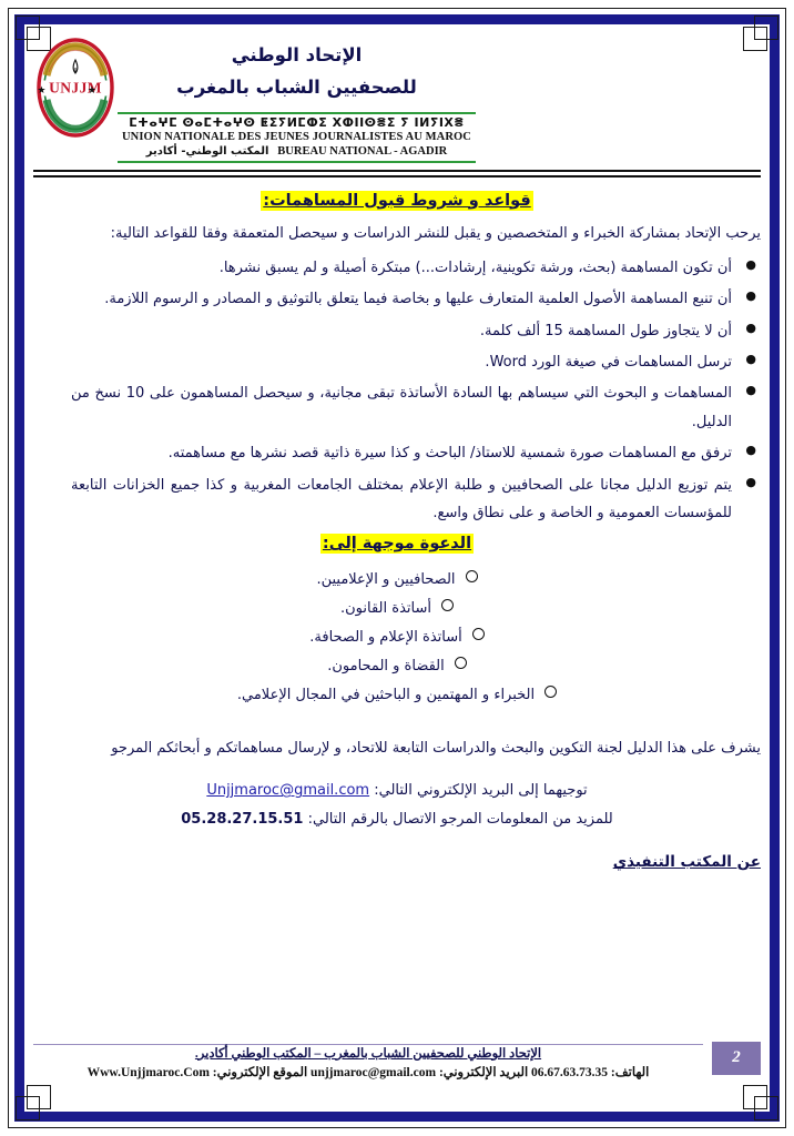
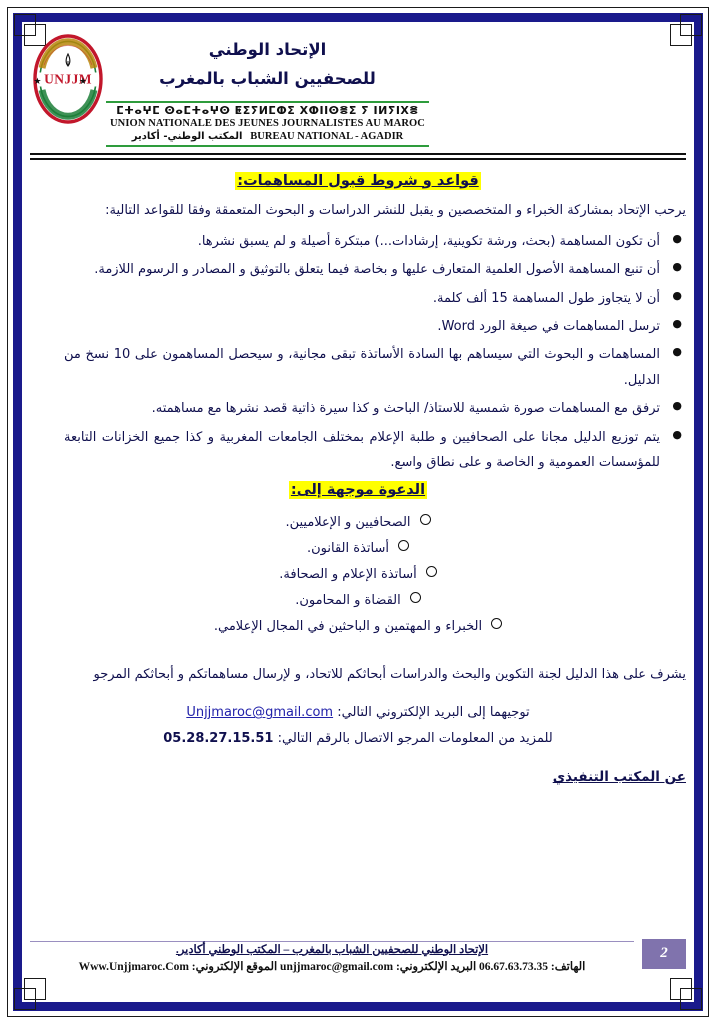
  UNJJM
  ★
  ★
  الإتحاد الوطني
  للصحفيين الشباب بالمغرب
  ⵎⵜⴰⵖⵎ ⵙⴰⵎⵜⴰⵖⵙ ⵟⵉⵢⵍⵎⵀⵉ ⵝⵀⵏⵏⵙⴻⵉ ⵢ ⵏⵍⵢⵏⵝⴻ
  UNION NATIONALE DES JEUNES JOURNALISTES AU MAROC
  المكتب الوطني- أكادير BUREAU NATIONAL - AGADIR
  قواعد و شروط قبول المساهمات:
- يرحب الإتحاد بمشاركة الخبراء و المتخصصين و يقبل للنشر الدراسات و سيحصل المتعمقة وفقا للقواعد التالية:
+ يرحب الإتحاد بمشاركة الخبراء و المتخصصين و يقبل للنشر الدراسات و البحوث المتعمقة وفقا للقواعد التالية:
  أن تكون المساهمة (بحث، ورشة تكوينية، إرشادات...) مبتكرة أصيلة و لم يسبق نشرها.
  أن تنبع المساهمة الأصول العلمية المتعارف عليها و بخاصة فيما يتعلق بالتوثيق و المصادر و الرسوم اللازمة.
  أن لا يتجاوز طول المساهمة 15 ألف كلمة.
  ترسل المساهمات في صيغة الورد Word.
  المساهمات و البحوث التي سيساهم بها السادة الأساتذة تبقى مجانية، و سيحصل المساهمون على 10 نسخ من الدليل.
  ترفق مع المساهمات صورة شمسية للاستاذ/ الباحث و كذا سيرة ذاتية قصد نشرها مع مساهمته.
  يتم توزيع الدليل مجانا على الصحافيين و طلبة الإعلام بمختلف الجامعات المغربية و كذا جميع الخزانات التابعة للمؤسسات العمومية و الخاصة و على نطاق واسع.
  الدعوة موجهة إلى:
  الصحافيين و الإعلاميين.
  أساتذة القانون.
  أساتذة الإعلام و الصحافة.
  القضاة و المحامون.
  الخبراء و المهتمين و الباحثين في المجال الإعلامي.
- يشرف على هذا الدليل لجنة التكوين والبحث والدراسات التابعة للاتحاد، و لإرسال مساهماتكم و أبحاثكم المرجو
+ يشرف على هذا الدليل لجنة التكوين والبحث والدراسات أبحاثكم للاتحاد، و لإرسال مساهماتكم و أبحاثكم المرجو
  توجيهما إلى البريد الإلكتروني التالي: Unjjmaroc@gmail.com
  للمزيد من المعلومات المرجو الاتصال بالرقم التالي: 05.28.27.15.51
  عن المكتب التنفيذي
  الإتحاد الوطني للصحفيين الشباب بالمغرب – المكتب الوطني أكادير.
  الهاتف: 06.67.63.73.35 البريد الإلكتروني: unjjmaroc@gmail.com الموقع الإلكتروني: Www.Unjjmaroc.Com
  2
